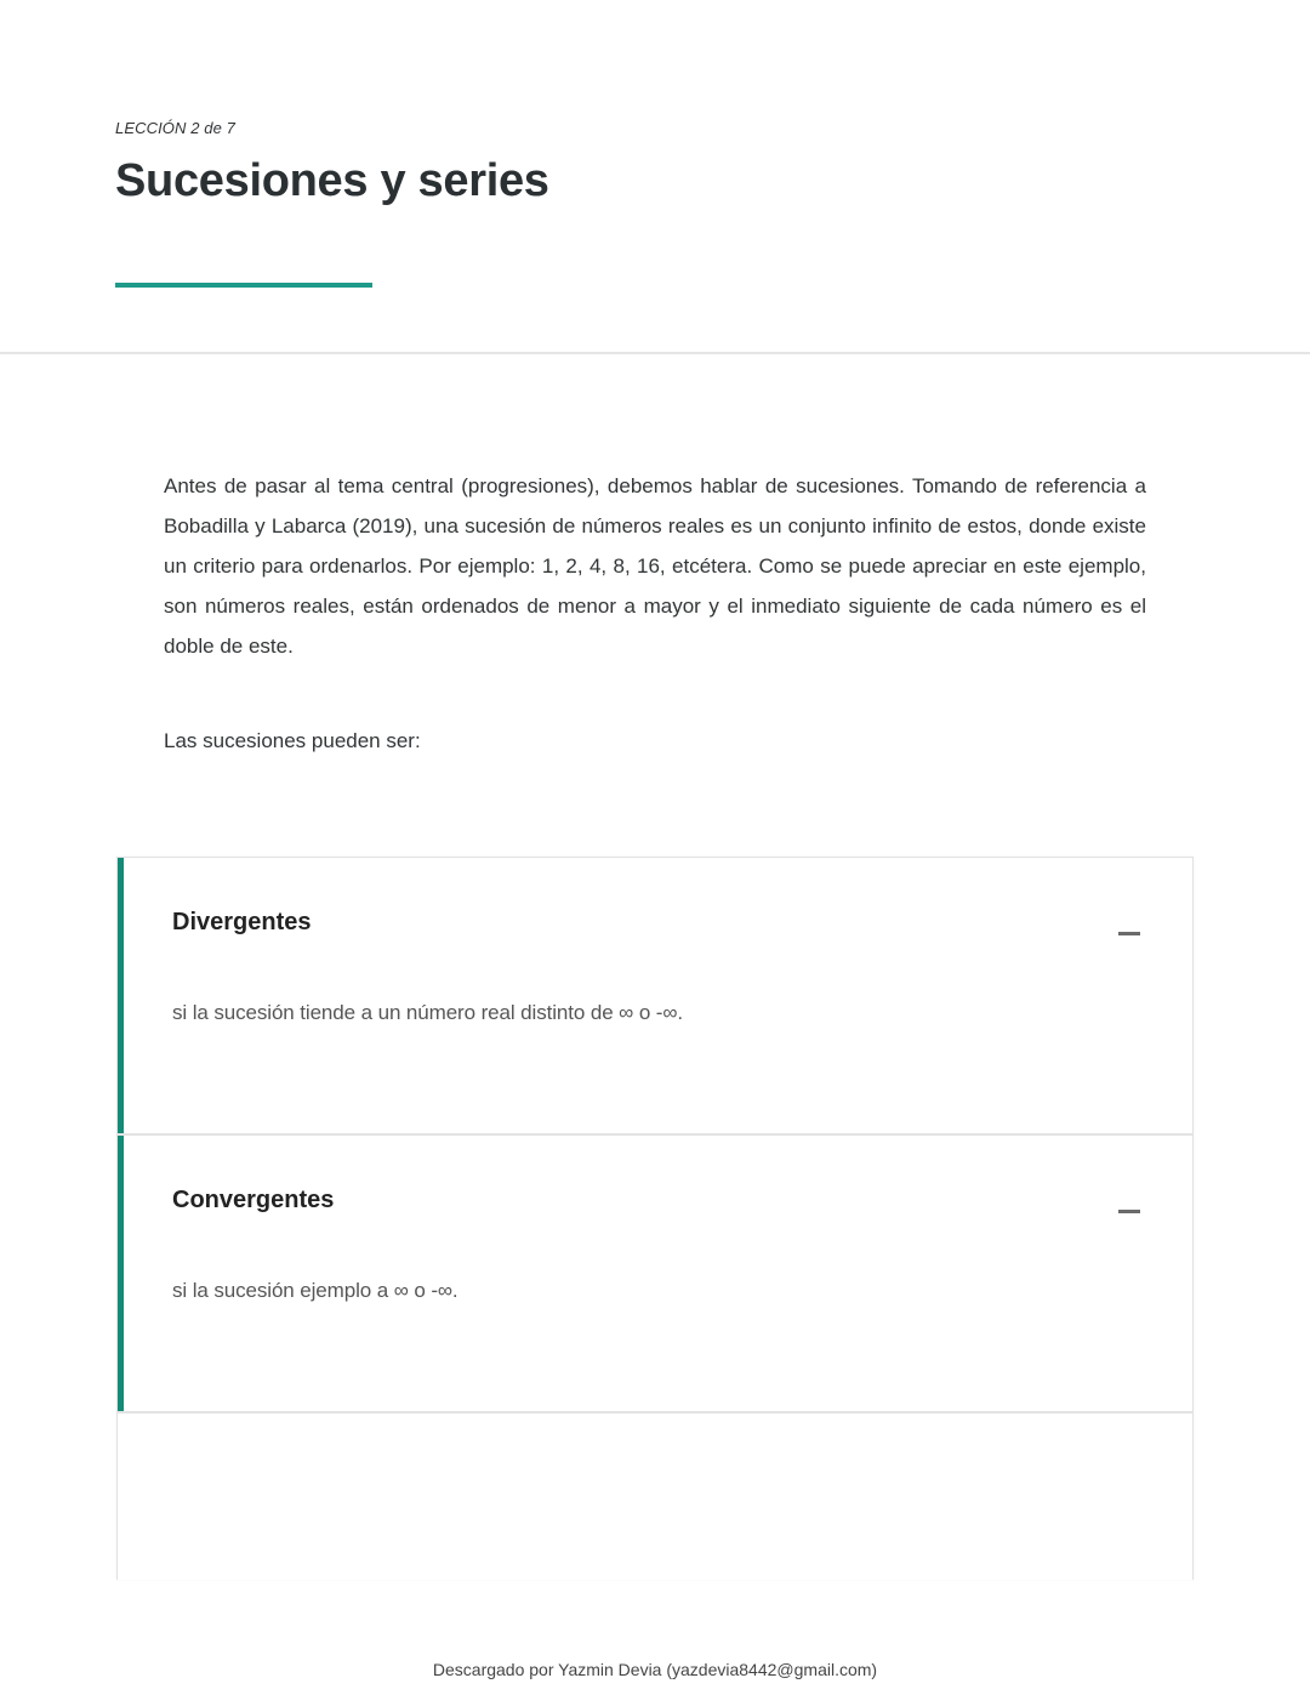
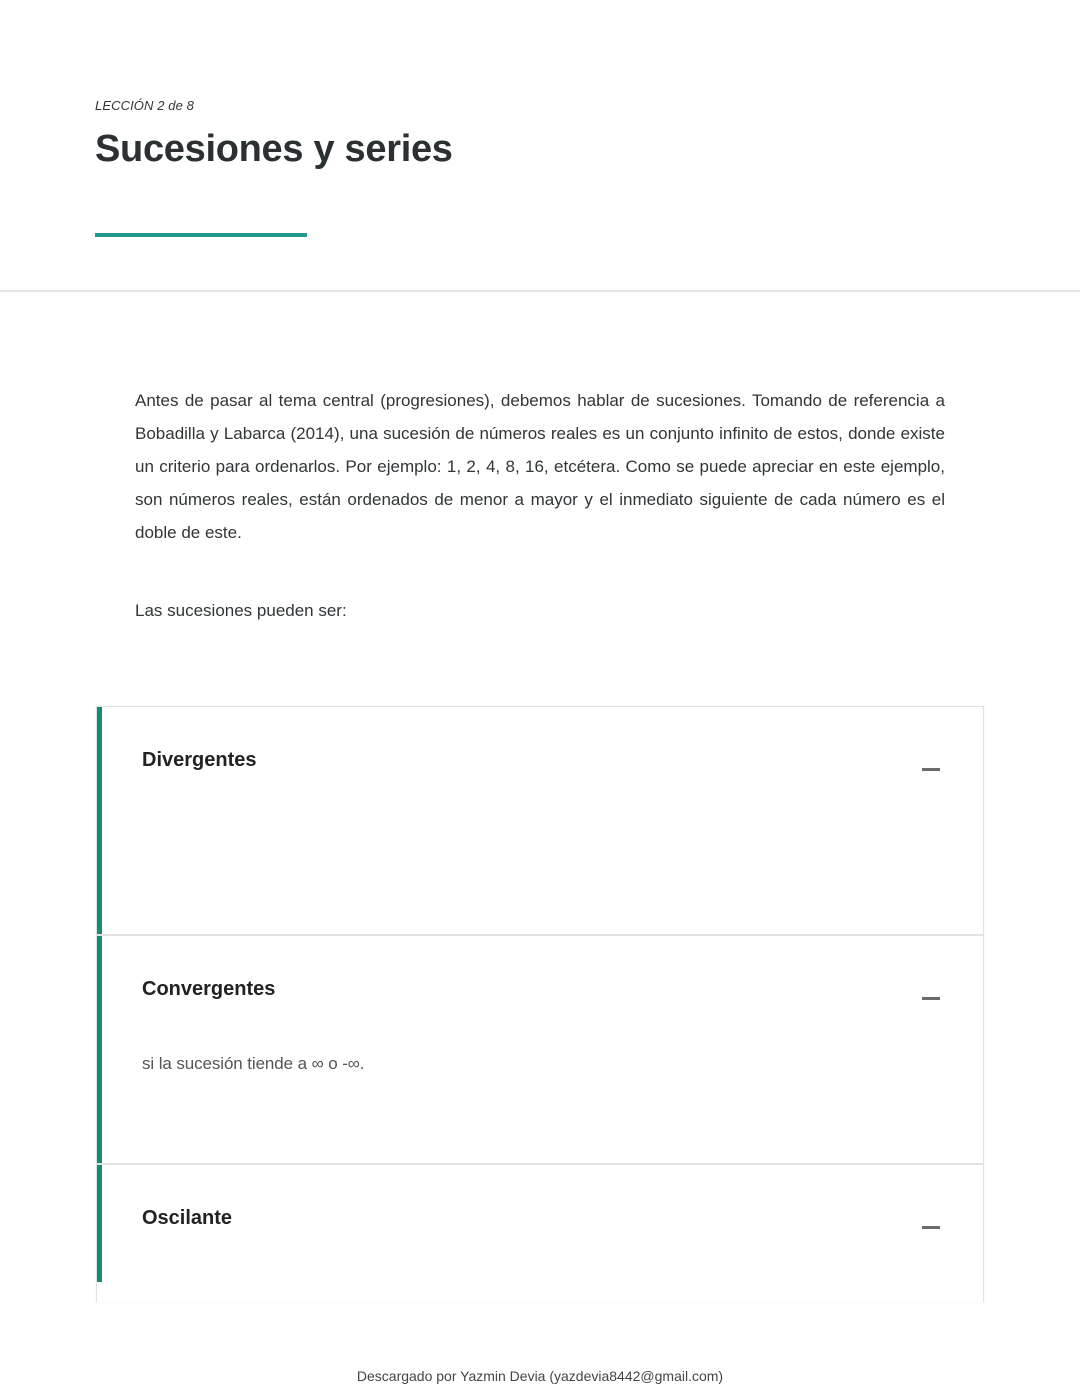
- LECCIÓN 2 de 7
+ LECCIÓN 2 de 8
  Sucesiones y series
- Antes de pasar al tema central (progresiones), debemos hablar de sucesiones. Tomando de referencia a Bobadilla y Labarca (2019), una sucesión de números reales es un conjunto infinito de estos, donde existe un criterio para ordenarlos. Por ejemplo: 1, 2, 4, 8, 16, etcétera. Como se puede apreciar en este ejemplo, son números reales, están ordenados de menor a mayor y el inmediato siguiente de cada número es el doble de este.
+ Antes de pasar al tema central (progresiones), debemos hablar de sucesiones. Tomando de referencia a Bobadilla y Labarca (2014), una sucesión de números reales es un conjunto infinito de estos, donde existe un criterio para ordenarlos. Por ejemplo: 1, 2, 4, 8, 16, etcétera. Como se puede apreciar en este ejemplo, son números reales, están ordenados de menor a mayor y el inmediato siguiente de cada número es el doble de este.
  Las sucesiones pueden ser:
  Divergentes
- si la sucesión tiende a un número real distinto de ∞ o -∞.
  Convergentes
- si la sucesión ejemplo a ∞ o -∞.
+ si la sucesión tiende a ∞ o -∞.
+ Oscilante
  Descargado por Yazmin Devia (yazdevia8442@gmail.com)
